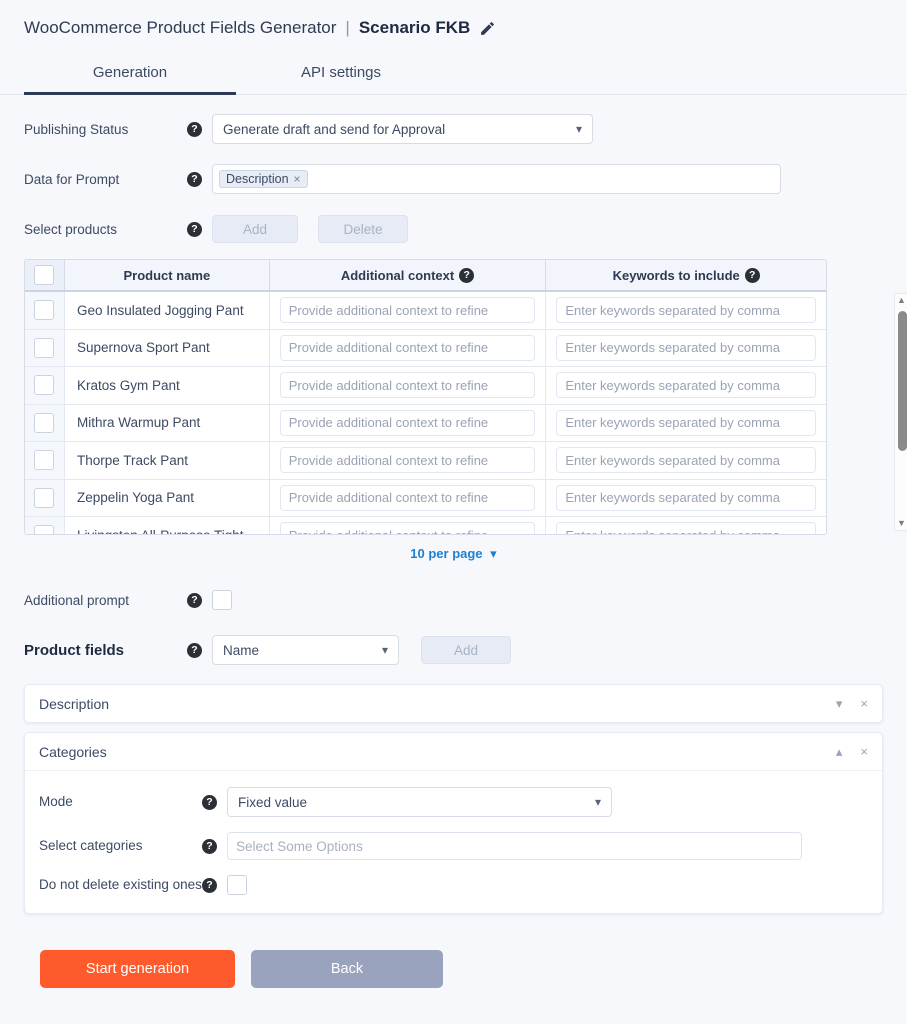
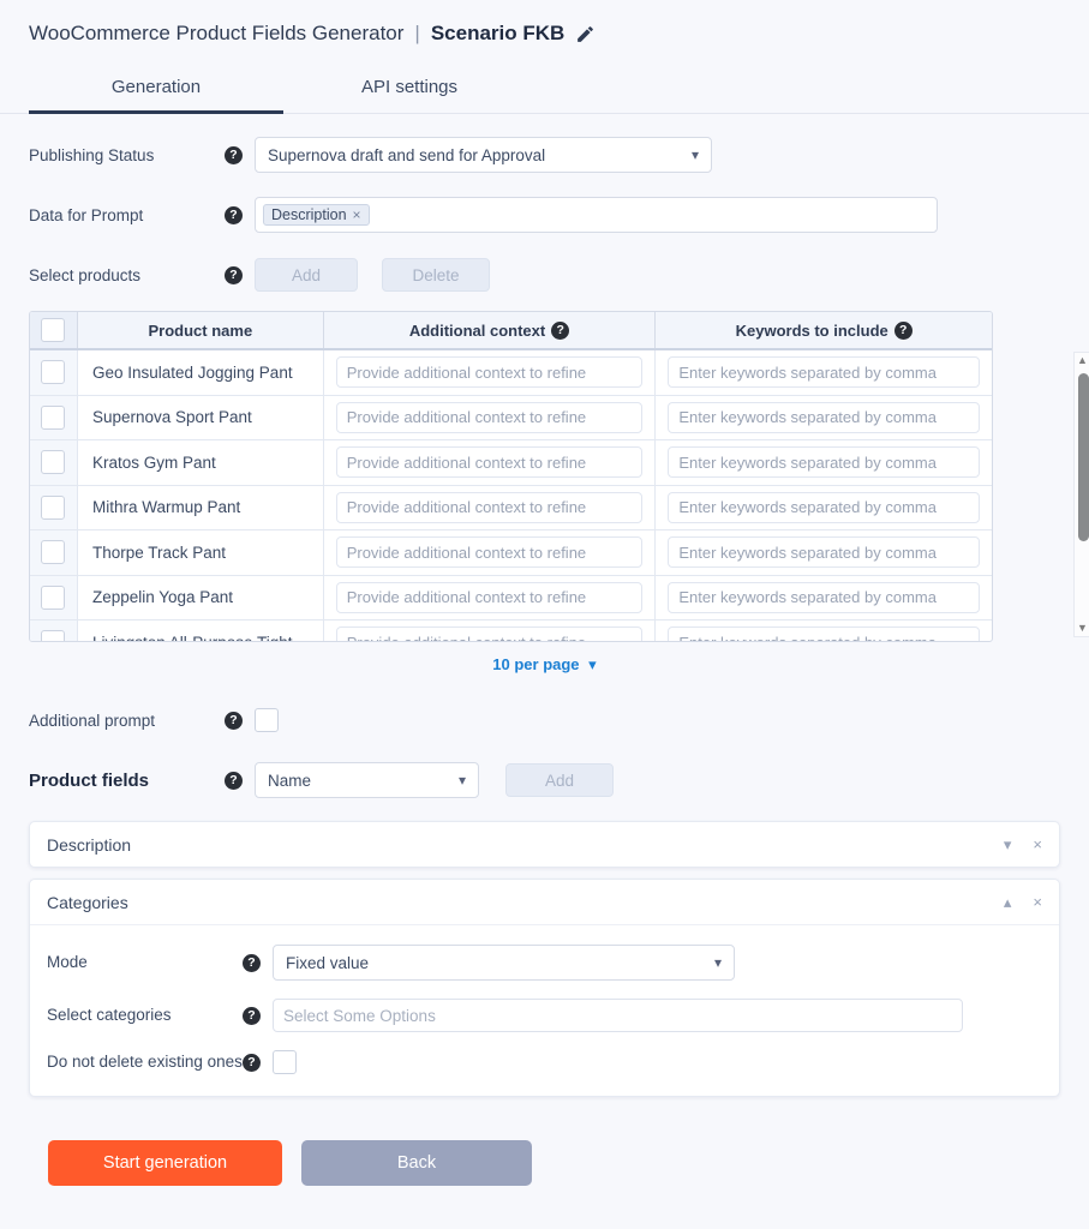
  WooCommerce Product Fields Generator
  |
  Scenario FKB
  Generation
  API settings
  Publishing Status
  ?
- Generate draft and send for Approval
+ Supernova draft and send for Approval
  ▾
  Data for Prompt
  ?
  Description
  ×
  Select products
  ?
  Add
  Delete
  Product name
  Additional context
  ?
  Keywords to include
  ?
  Geo Insulated Jogging Pant
  Provide additional context to refine
  Enter keywords separated by comma
  Supernova Sport Pant
  Provide additional context to refine
  Enter keywords separated by comma
  Kratos Gym Pant
  Provide additional context to refine
  Enter keywords separated by comma
  Mithra Warmup Pant
  Provide additional context to refine
  Enter keywords separated by comma
  Thorpe Track Pant
  Provide additional context to refine
  Enter keywords separated by comma
  Zeppelin Yoga Pant
  Provide additional context to refine
  Enter keywords separated by comma
  ▲
  ▼
  10 per page ▾
  Additional prompt
  ?
  Product fields
  ?
  Name
  ▾
  Add
  Description
  ▾
  ×
  Categories
  ▴
  ×
  Mode
  ?
  Fixed value
  ▾
  Select categories
  ?
  Select Some Options
  Do not delete existing ones
  ?
  Start generation
  Back
